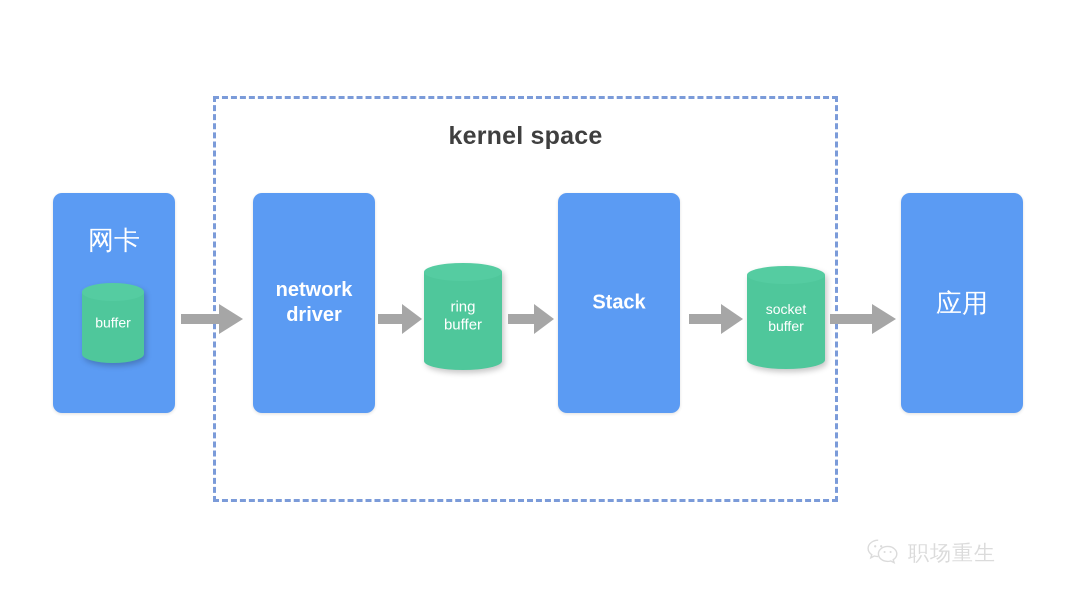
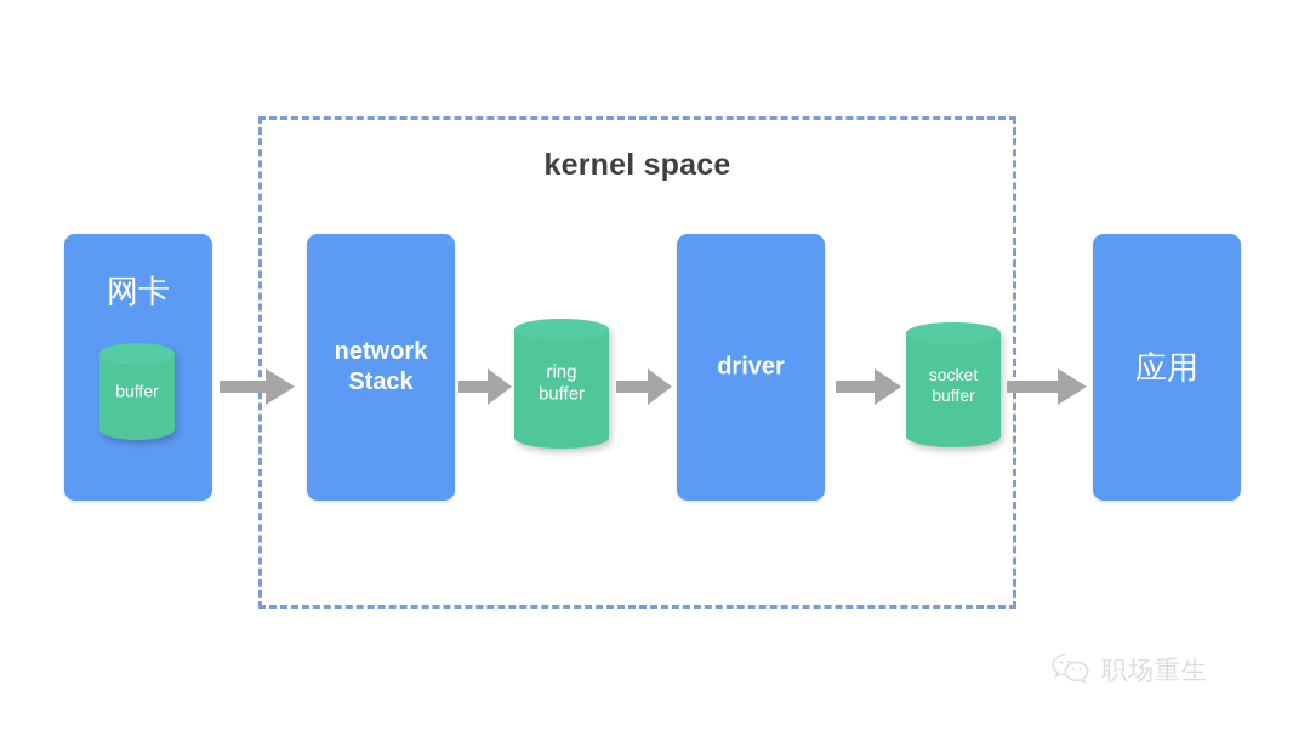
  kernel space
  网卡
  buffer
  network
- driver
+ Stack
  ring
  buffer
- Stack
+ driver
  socket
  buffer
  应用
  职场重生
